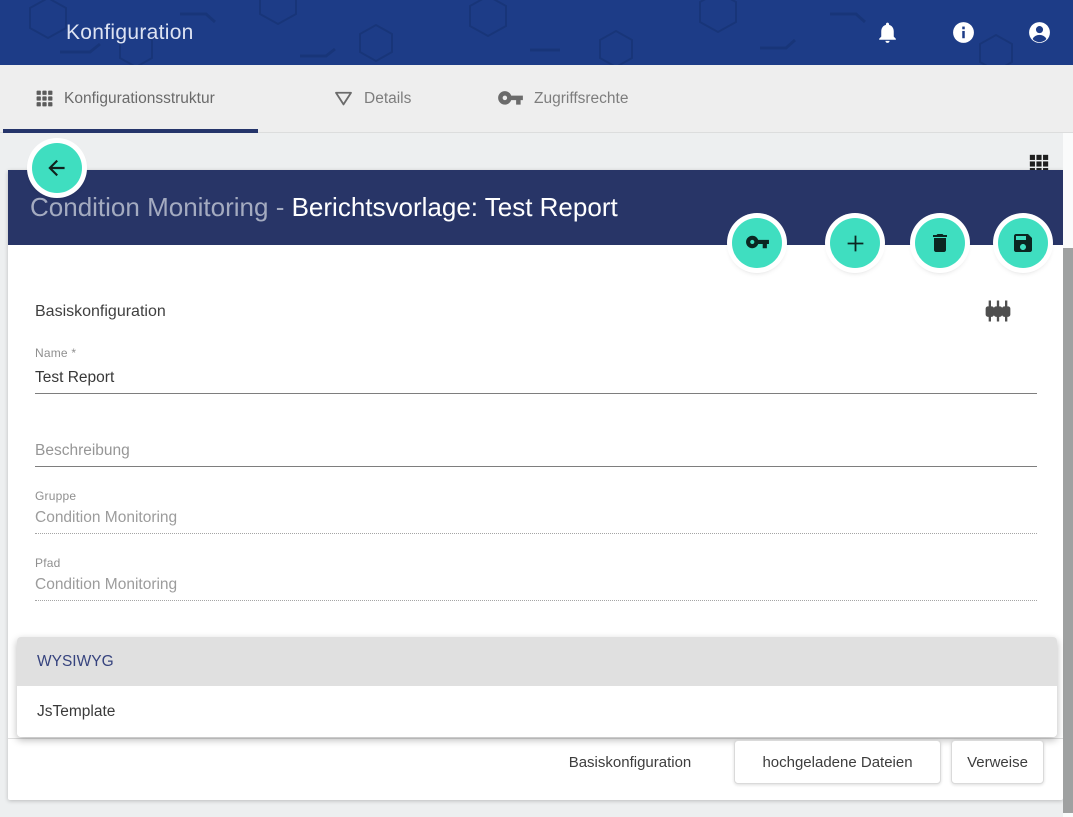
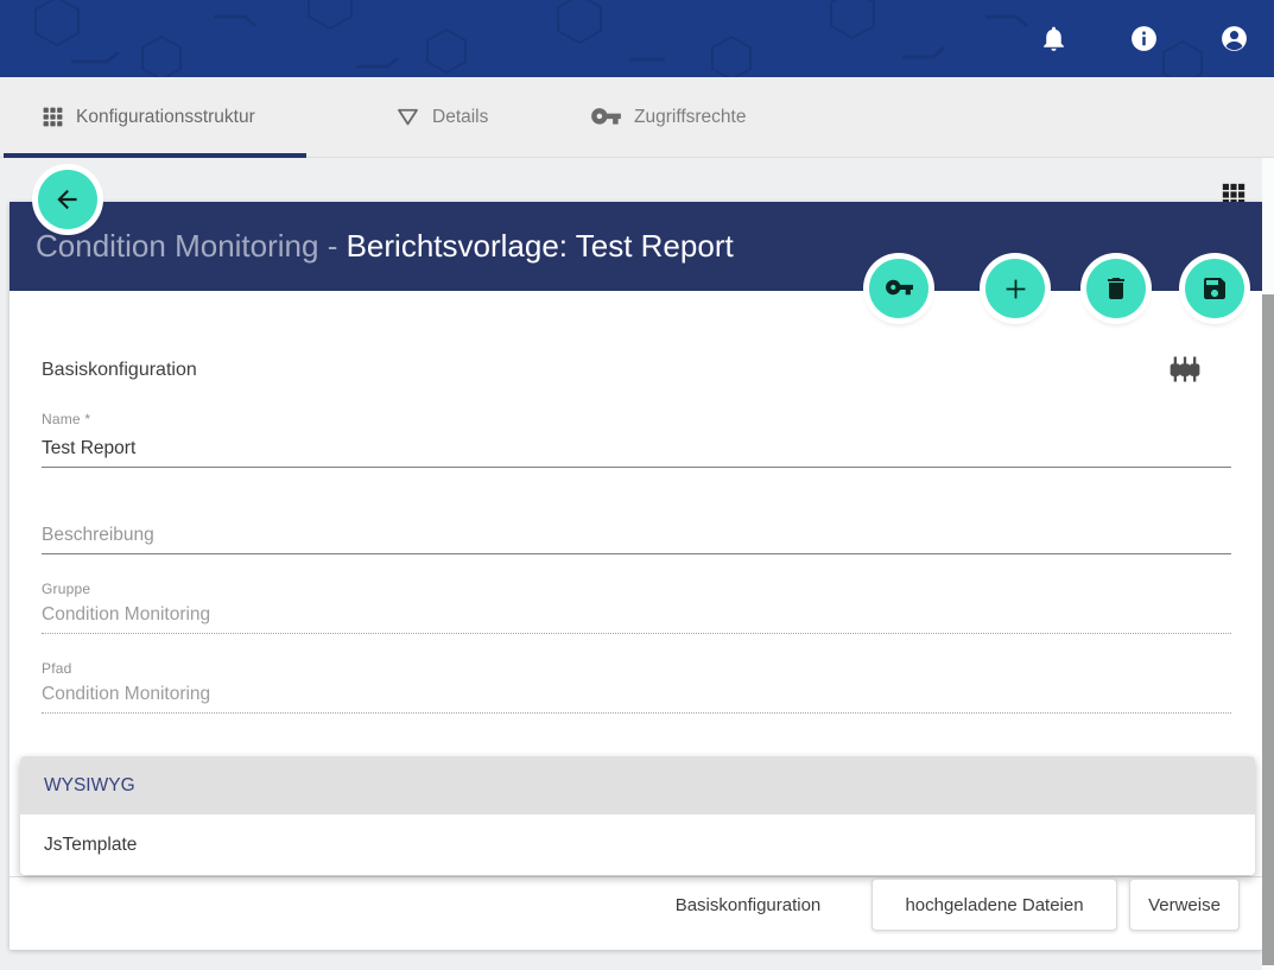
- Konfiguration
  Konfigurationsstruktur
  Details
  Zugriffsrechte
  Condition Monitoring - Berichtsvorlage: Test Report
  Basiskonfiguration
  Name *
  Test Report
  Beschreibung
  Gruppe
  Condition Monitoring
  Pfad
  Condition Monitoring
  WYSIWYG
  JsTemplate
  Basiskonfiguration
  hochgeladene Dateien
  Verweise
